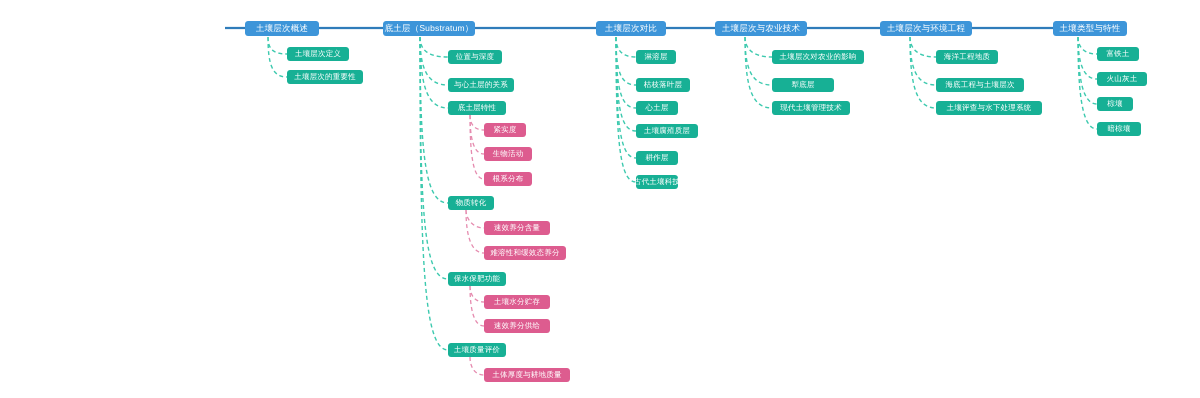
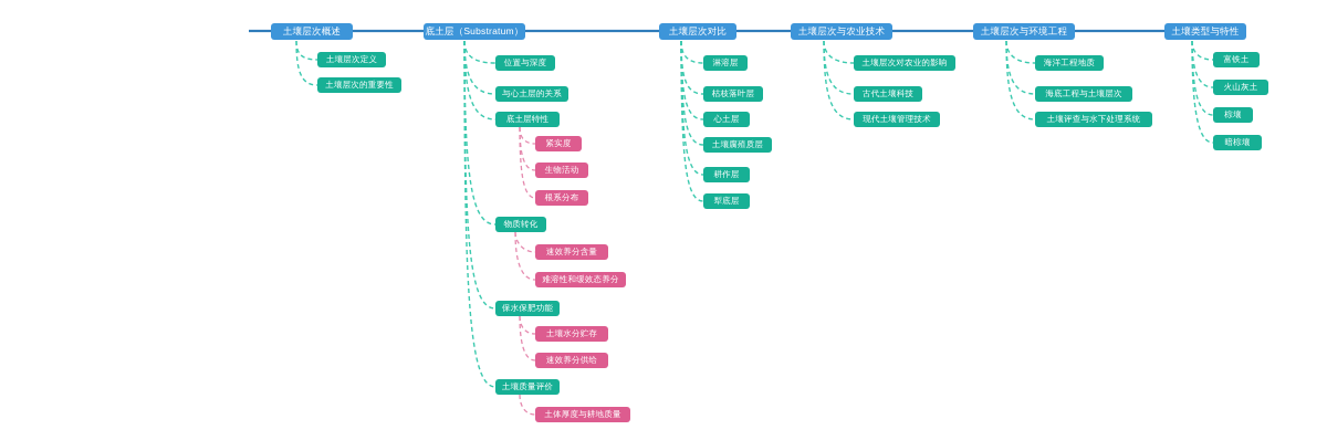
  土壤层次概述
  土壤层次定义
  土壤层次的重要性
  底土层（Substratum）
  位置与深度
  与心土层的关系
  底土层特性
  紧实度
  生物活动
  根系分布
  物质转化
  速效养分含量
  难溶性和缓效态养分
  保水保肥功能
  土壤水分贮存
  速效养分供给
  土壤质量评价
  土体厚度与耕地质量
  土壤层次对比
  淋溶层
  枯枝落叶层
  心土层
  土壤腐殖质层
  耕作层
- 古代土壤科技
+ 犁底层
  土壤层次与农业技术
  土壤层次对农业的影响
- 犁底层
+ 古代土壤科技
  现代土壤管理技术
  土壤层次与环境工程
  海洋工程地质
  海底工程与土壤层次
  土壤评查与水下处理系统
  土壤类型与特性
  富铁土
  火山灰土
  棕壤
  暗棕壤
